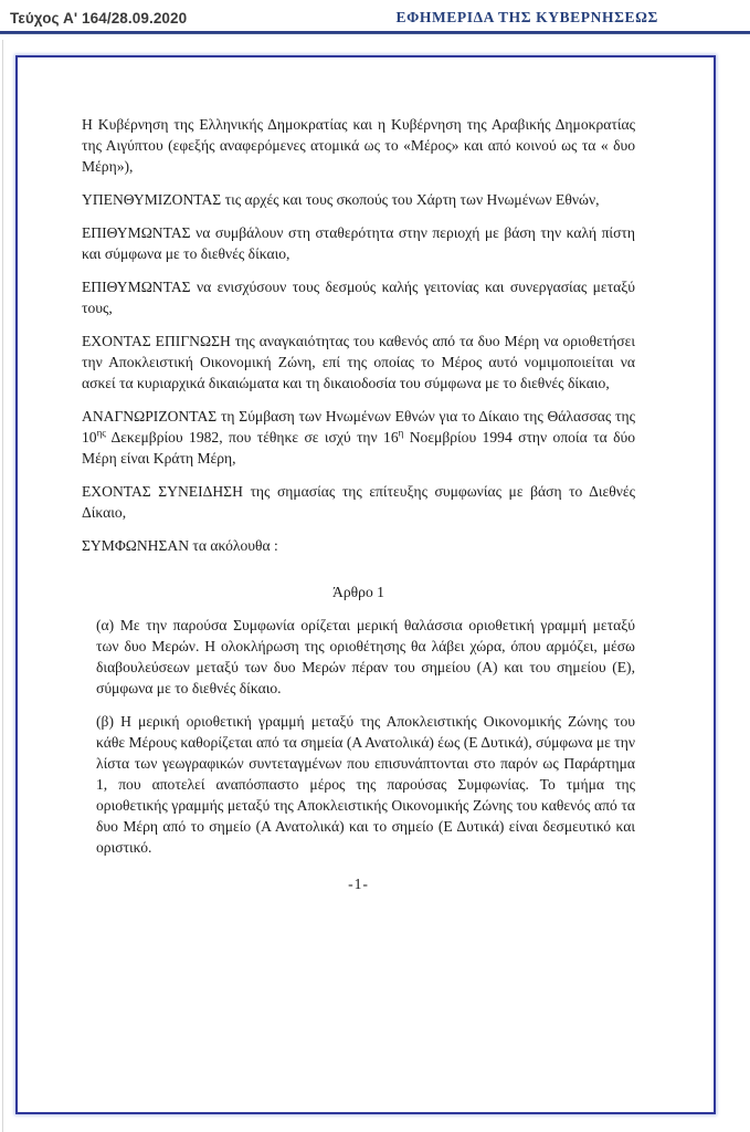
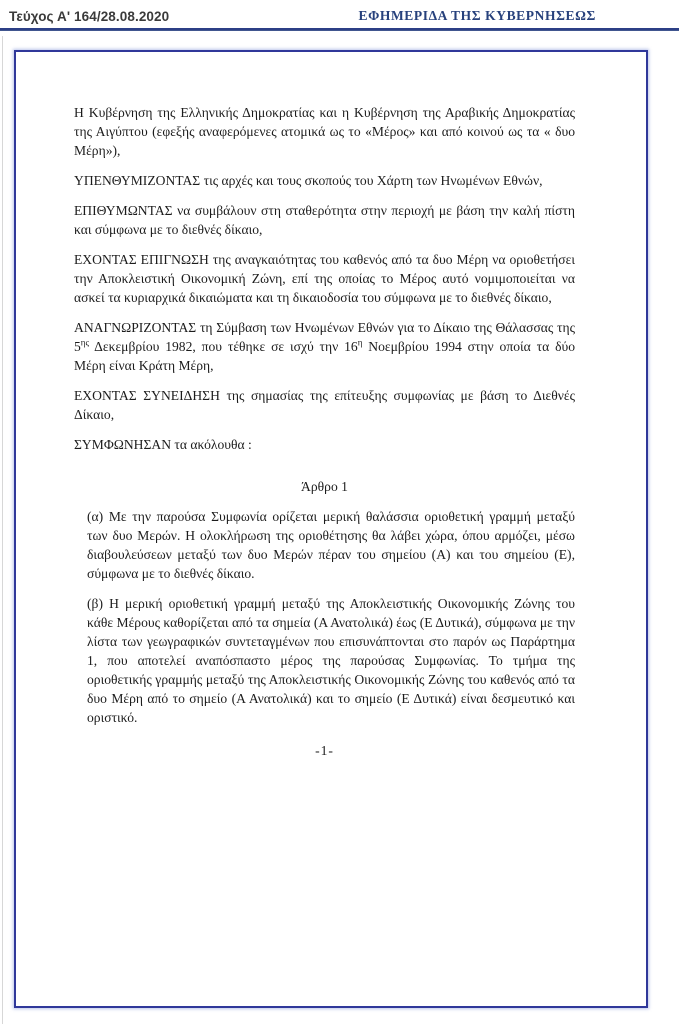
- Τεύχος Α' 164/28.09.2020
+ Τεύχος Α' 164/28.08.2020
  ΕΦΗΜΕΡΙΔΑ ΤΗΣ ΚΥΒΕΡΝΗΣΕΩΣ
  Η Κυβέρνηση της Ελληνικής Δημοκρατίας και η Κυβέρνηση της Αραβικής Δημοκρατίας της Αιγύπτου (εφεξής αναφερόμενες ατομικά ως το «Μέρος» και από κοινού ως τα « δυο Μέρη»),
  ΥΠΕΝΘΥΜΙΖΟΝΤΑΣ τις αρχές και τους σκοπούς του Χάρτη των Ηνωμένων Εθνών,
  ΕΠΙΘΥΜΩΝΤΑΣ να συμβάλουν στη σταθερότητα στην περιοχή με βάση την καλή πίστη και σύμφωνα με το διεθνές δίκαιο,
- ΕΠΙΘΥΜΩΝΤΑΣ να ενισχύσουν τους δεσμούς καλής γειτονίας και συνεργασίας μεταξύ τους,
  ΕΧΟΝΤΑΣ ΕΠΙΓΝΩΣΗ της αναγκαιότητας του καθενός από τα δυο Μέρη να οριοθετήσει την Αποκλειστική Οικονομική Ζώνη, επί της οποίας το Μέρος αυτό νομιμοποιείται να ασκεί τα κυριαρχικά δικαιώματα και τη δικαιοδοσία του σύμφωνα με το διεθνές δίκαιο,
- ΑΝΑΓΝΩΡΙΖΟΝΤΑΣ τη Σύμβαση των Ηνωμένων Εθνών για το Δίκαιο της Θάλασσας της 10ης Δεκεμβρίου 1982, που τέθηκε σε ισχύ την 16η Νοεμβρίου 1994 στην οποία τα δύο Μέρη είναι Κράτη Μέρη,
+ ΑΝΑΓΝΩΡΙΖΟΝΤΑΣ τη Σύμβαση των Ηνωμένων Εθνών για το Δίκαιο της Θάλασσας της 5ης Δεκεμβρίου 1982, που τέθηκε σε ισχύ την 16η Νοεμβρίου 1994 στην οποία τα δύο Μέρη είναι Κράτη Μέρη,
  ΕΧΟΝΤΑΣ ΣΥΝΕΙΔΗΣΗ της σημασίας της επίτευξης συμφωνίας με βάση το Διεθνές Δίκαιο,
  ΣΥΜΦΩΝΗΣΑΝ τα ακόλουθα :
  Άρθρο 1
  (α) Με την παρούσα Συμφωνία ορίζεται μερική θαλάσσια οριοθετική γραμμή μεταξύ των δυο Μερών. Η ολοκλήρωση της οριοθέτησης θα λάβει χώρα, όπου αρμόζει, μέσω διαβουλεύσεων μεταξύ των δυο Μερών πέραν του σημείου (Α) και του σημείου (Ε), σύμφωνα με το διεθνές δίκαιο.
  (β) Η μερική οριοθετική γραμμή μεταξύ της Αποκλειστικής Οικονομικής Ζώνης του κάθε Μέρους καθορίζεται από τα σημεία (Α Ανατολικά) έως (Ε Δυτικά), σύμφωνα με την λίστα των γεωγραφικών συντεταγμένων που επισυνάπτονται στο παρόν ως Παράρτημα 1, που αποτελεί αναπόσπαστο μέρος της παρούσας Συμφωνίας. Το τμήμα της οριοθετικής γραμμής μεταξύ της Αποκλειστικής Οικονομικής Ζώνης του καθενός από τα δυο Μέρη από το σημείο (Α Ανατολικά) και το σημείο (Ε Δυτικά) είναι δεσμευτικό και οριστικό.
  -1-
